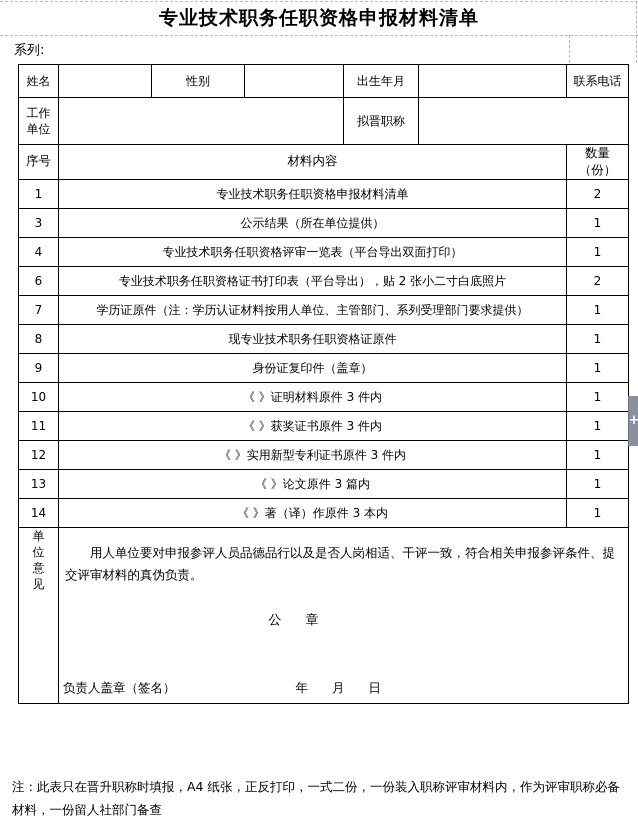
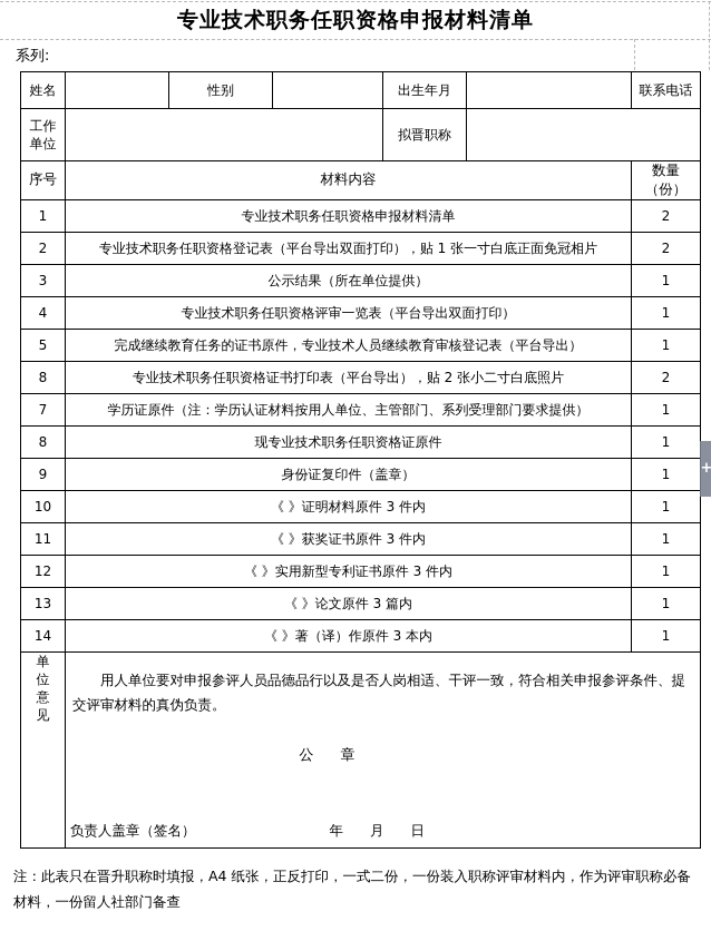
  专业技术职务任职资格申报材料清单
  系列:
  姓名		性别		出生年月		联系电话
  工作 单位		拟晋职称
  序号	材料内容	数量（份）
  1	专业技术职务任职资格申报材料清单	2
+ 2	专业技术职务任职资格登记表（平台导出双面打印），贴 1 张一寸白底正面免冠相片	2
  3	公示结果（所在单位提供）	1
  4	专业技术职务任职资格评审一览表（平台导出双面打印）	1
+ 5	完成继续教育任务的证书原件，专业技术人员继续教育审核登记表（平台导出）	1
- 6	专业技术职务任职资格证书打印表（平台导出），贴 2 张小二寸白底照片	2
+ 8	专业技术职务任职资格证书打印表（平台导出），贴 2 张小二寸白底照片	2
  7	学历证原件（注：学历认证材料按用人单位、主管部门、系列受理部门要求提供）	1
  8	现专业技术职务任职资格证原件	1
  9	身份证复印件（盖章）	1
  10	《 》证明材料原件 3 件内	1
  11	《 》获奖证书原件 3 件内	1
  12	《 》实用新型专利证书原件 3 件内	1
  13	《 》论文原件 3 篇内	1
  14	《 》著（译）作原件 3 本内	1
  单 位 意 见	用人单位要对申报参评人员品德品行以及是否人岗相适、干评一致，符合相关申报参评条件、提交评审材料的真伪负责。 公 章 负责人盖章（签名） 年 月 日
  注：此表只在晋升职称时填报，A4 纸张，正反打印，一式二份，一份装入职称评审材料内，作为评审职称必备材料，一份留人社部门备查
  +
